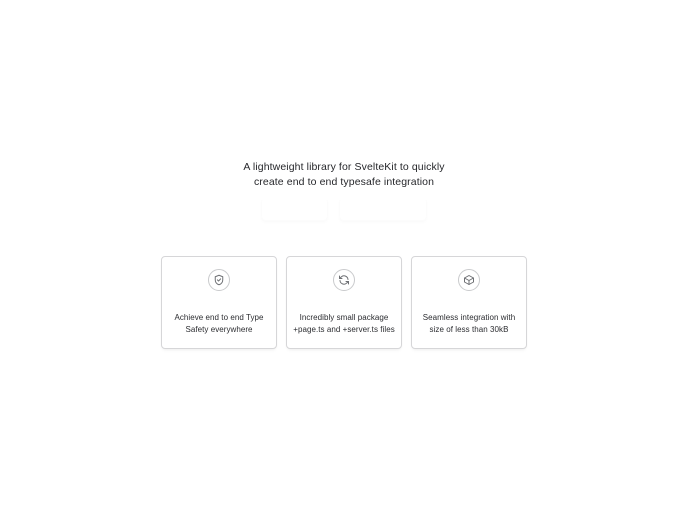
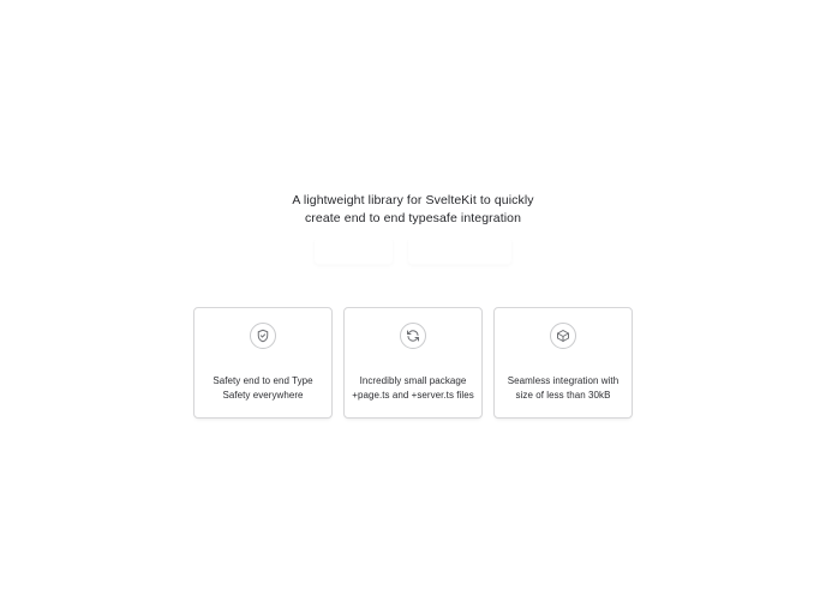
  A lightweight library for SvelteKit to quickly
  create end to end typesafe integration
- Achieve end to end Type
+ Safety end to end Type
  Safety everywhere
  Incredibly small package
  +page.ts and +server.ts files
  Seamless integration with
  size of less than 30kB
